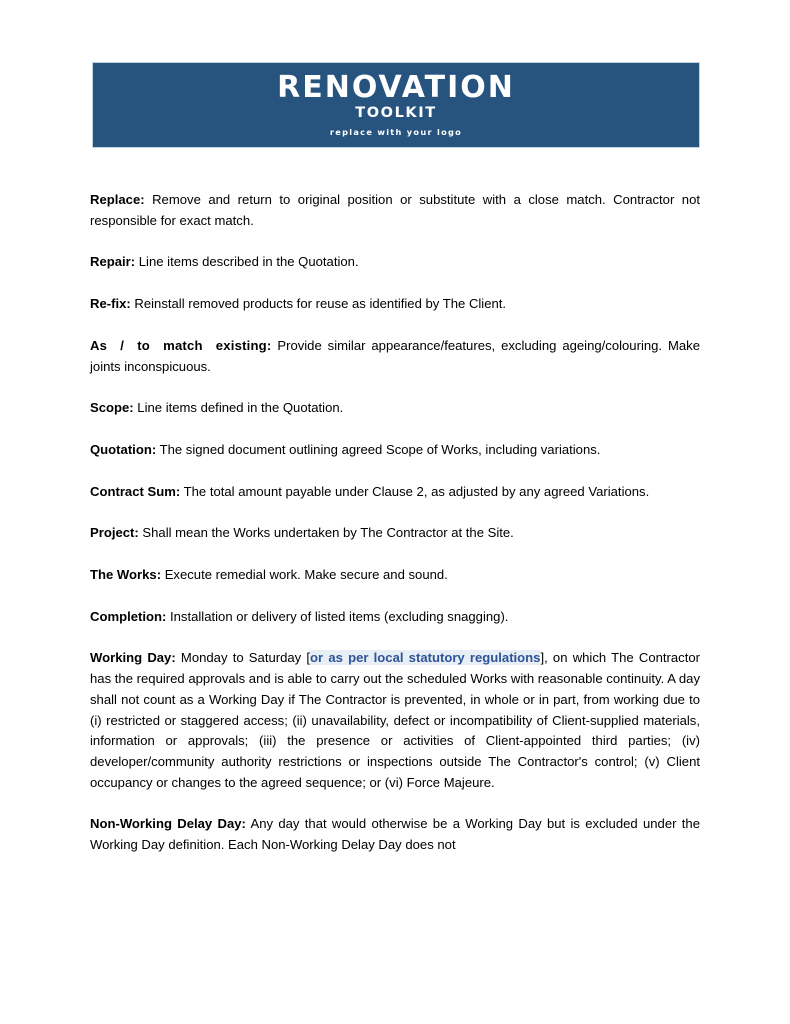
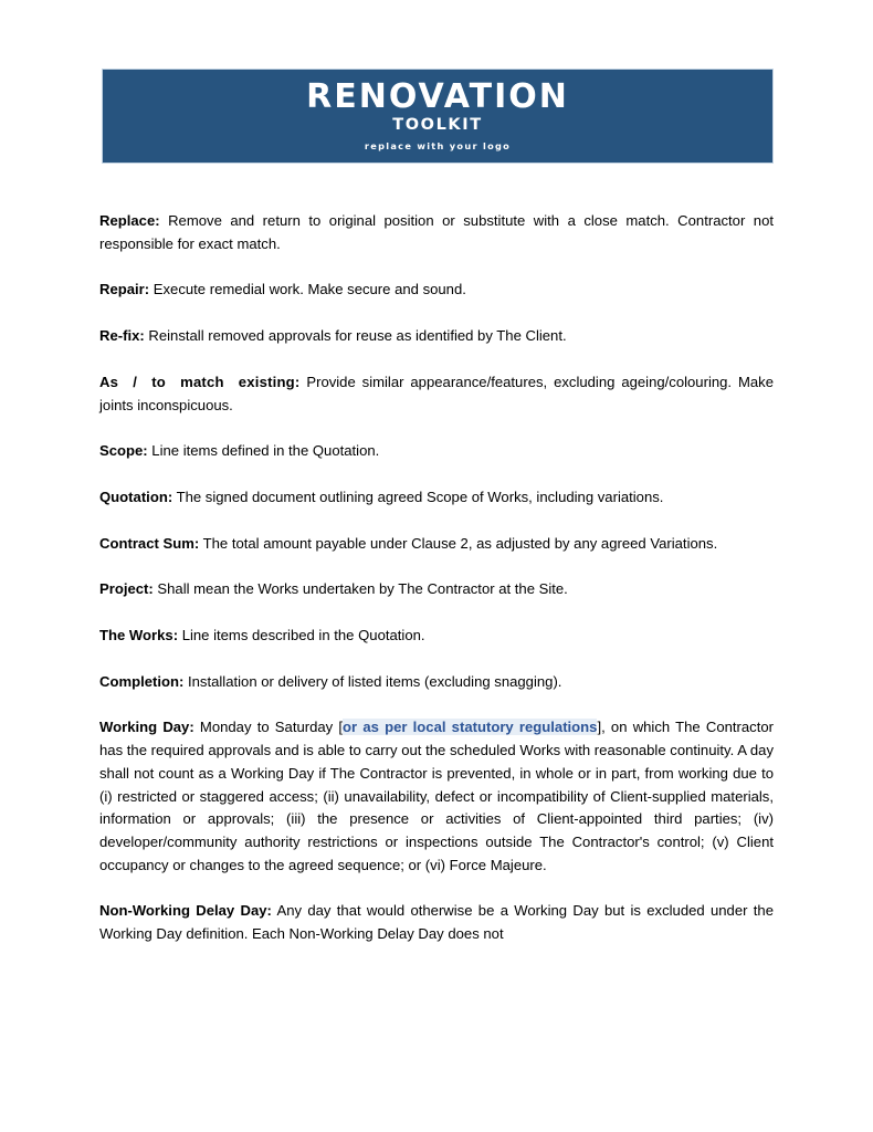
  RENOVATION
  TOOLKIT
  replace with your logo
  Replace: Remove and return to original position or substitute with a close match. Contractor not responsible for exact match.
- Repair: Line items described in the Quotation.
+ Repair: Execute remedial work. Make secure and sound.
- Re-fix: Reinstall removed products for reuse as identified by The Client.
+ Re-fix: Reinstall removed approvals for reuse as identified by The Client.
  As / to match existing: Provide similar appearance/features, excluding ageing/colouring. Make joints inconspicuous.
  Scope: Line items defined in the Quotation.
  Quotation: The signed document outlining agreed Scope of Works, including variations.
  Contract Sum: The total amount payable under Clause 2, as adjusted by any agreed Variations.
  Project: Shall mean the Works undertaken by The Contractor at the Site.
- The Works: Execute remedial work. Make secure and sound.
+ The Works: Line items described in the Quotation.
  Completion: Installation or delivery of listed items (excluding snagging).
  Working Day: Monday to Saturday [or as per local statutory regulations], on which The Contractor has the required approvals and is able to carry out the scheduled Works with reasonable continuity. A day shall not count as a Working Day if The Contractor is prevented, in whole or in part, from working due to (i) restricted or staggered access; (ii) unavailability, defect or incompatibility of Client-supplied materials, information or approvals; (iii) the presence or activities of Client-appointed third parties; (iv) developer/community authority restrictions or inspections outside The Contractor's control; (v) Client occupancy or changes to the agreed sequence; or (vi) Force Majeure.
  Non-Working Delay Day: Any day that would otherwise be a Working Day but is excluded under the Working Day definition. Each Non-Working Delay Day does not
